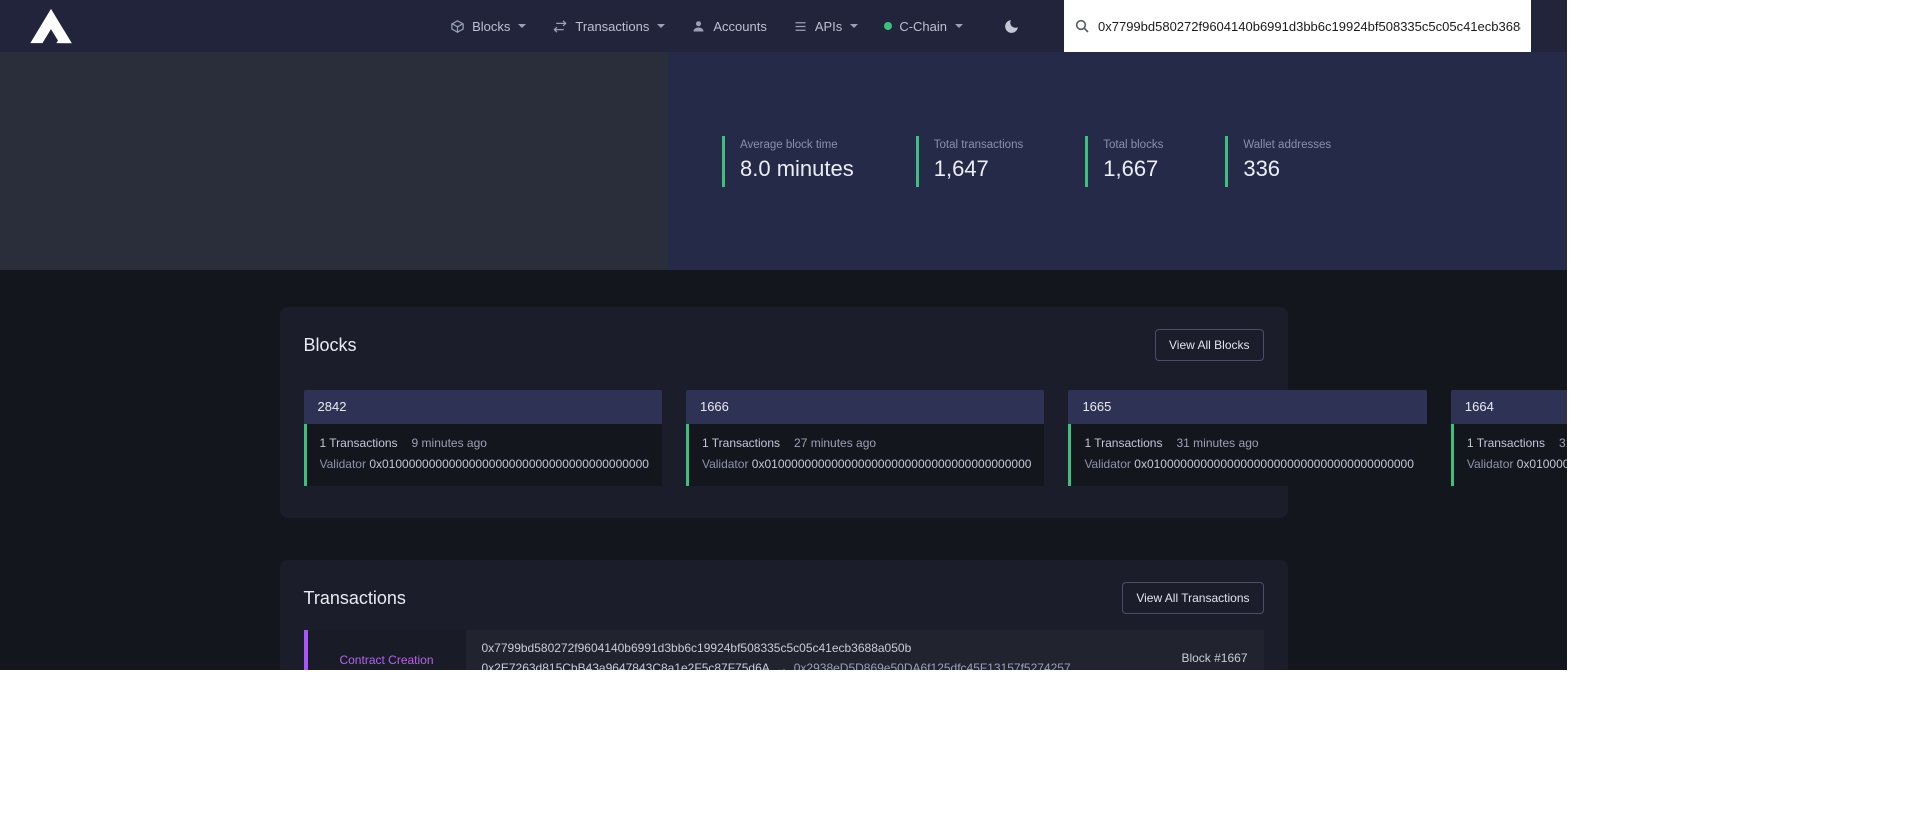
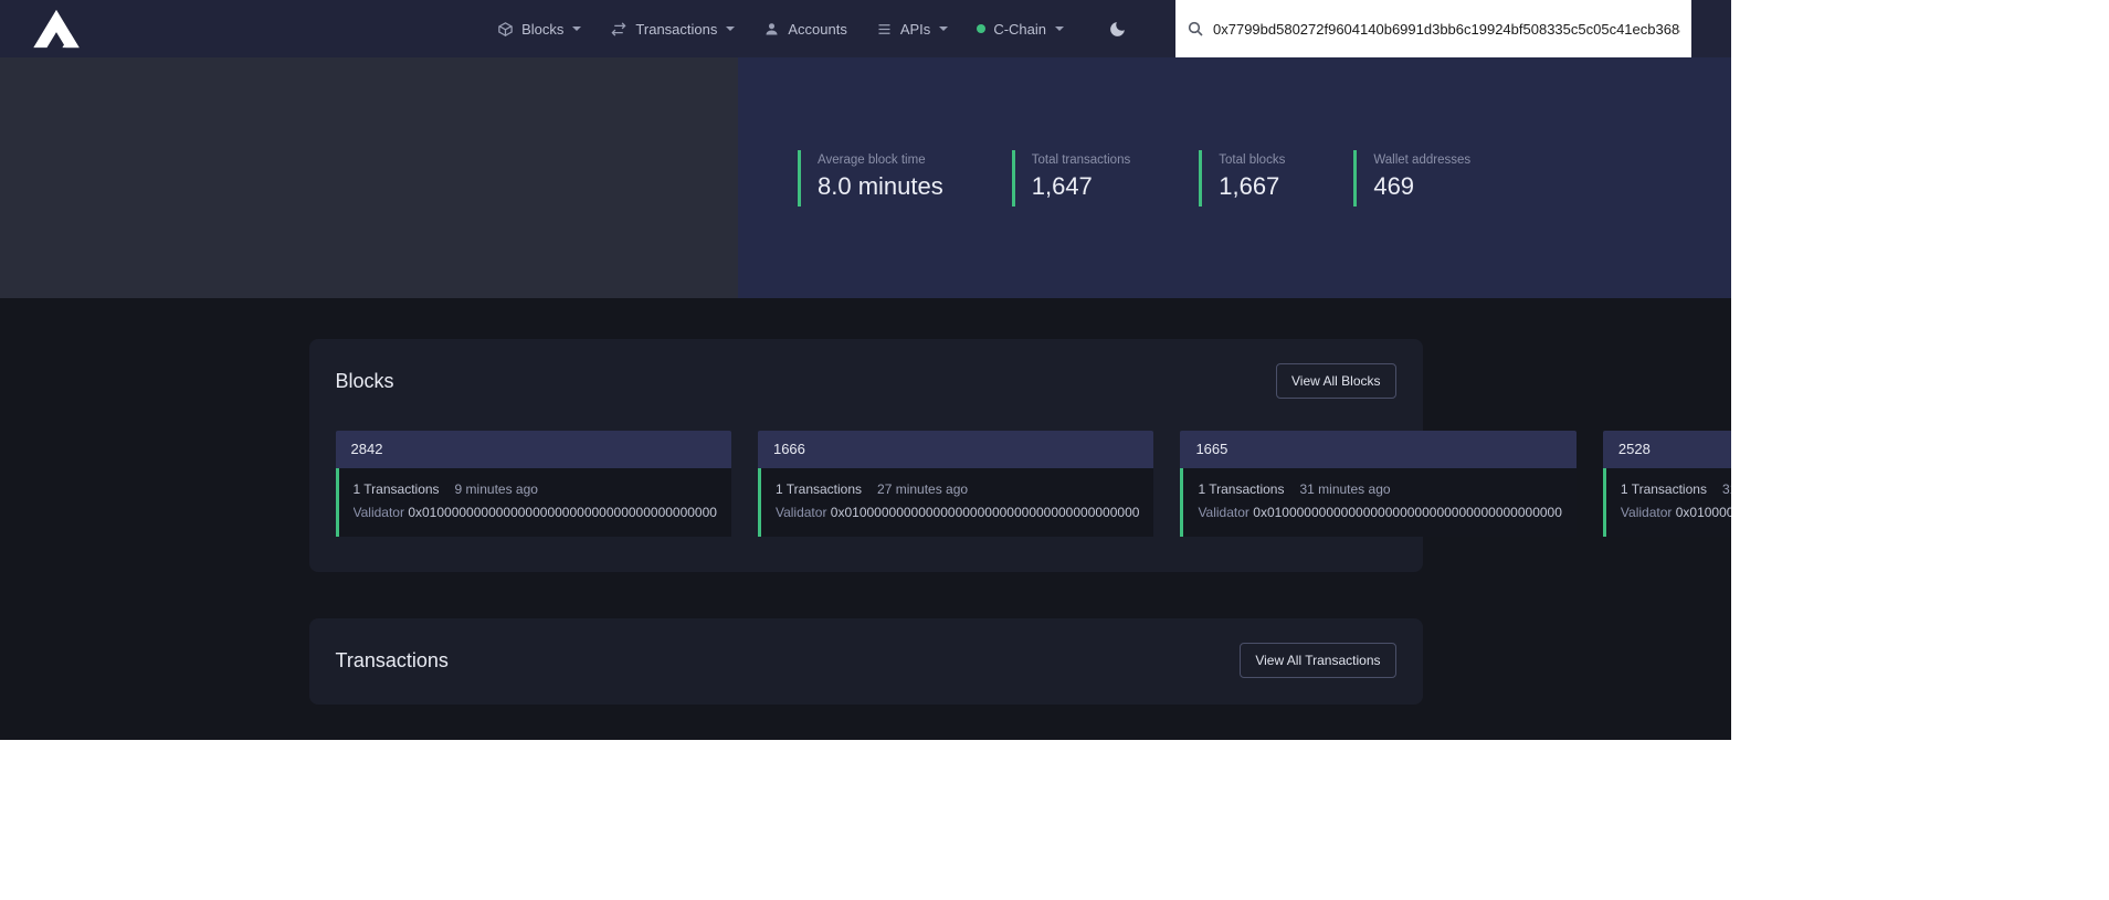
  Blocks
  Transactions
  Accounts
  APIs
  C-Chain
  0x7799bd580272f9604140b6991d3bb6c19924bf508335c5c05c41ecb368
  Average block time
  8.0 minutes
  Total transactions
  1,647
  Total blocks
  1,667
  Wallet addresses
- 336
+ 469
  Blocks
  View All Blocks
  2842
  1 Transactions
  9 minutes ago
  Validator 0x0100000000000000000000000000000000000000
  1666
  1 Transactions
  27 minutes ago
  Validator 0x0100000000000000000000000000000000000000
  1665
  1 Transactions
  31 minutes ago
  Validator 0x0100000000000000000000000000000000000000
- 1664
+ 2528
  1 Transactions
  Transactions
  View All Transactions
- Contract Creation
- 0x7799bd580272f9604140b6991d3bb6c19924bf508335c5c05c41ecb3688a050b
- 0x2E7263d815CbB43a9647843C8a1e2F5c87F75d6A → 0x2938eD5D869e50DA6f125dfc45F13157f5274257
- Block #1667
